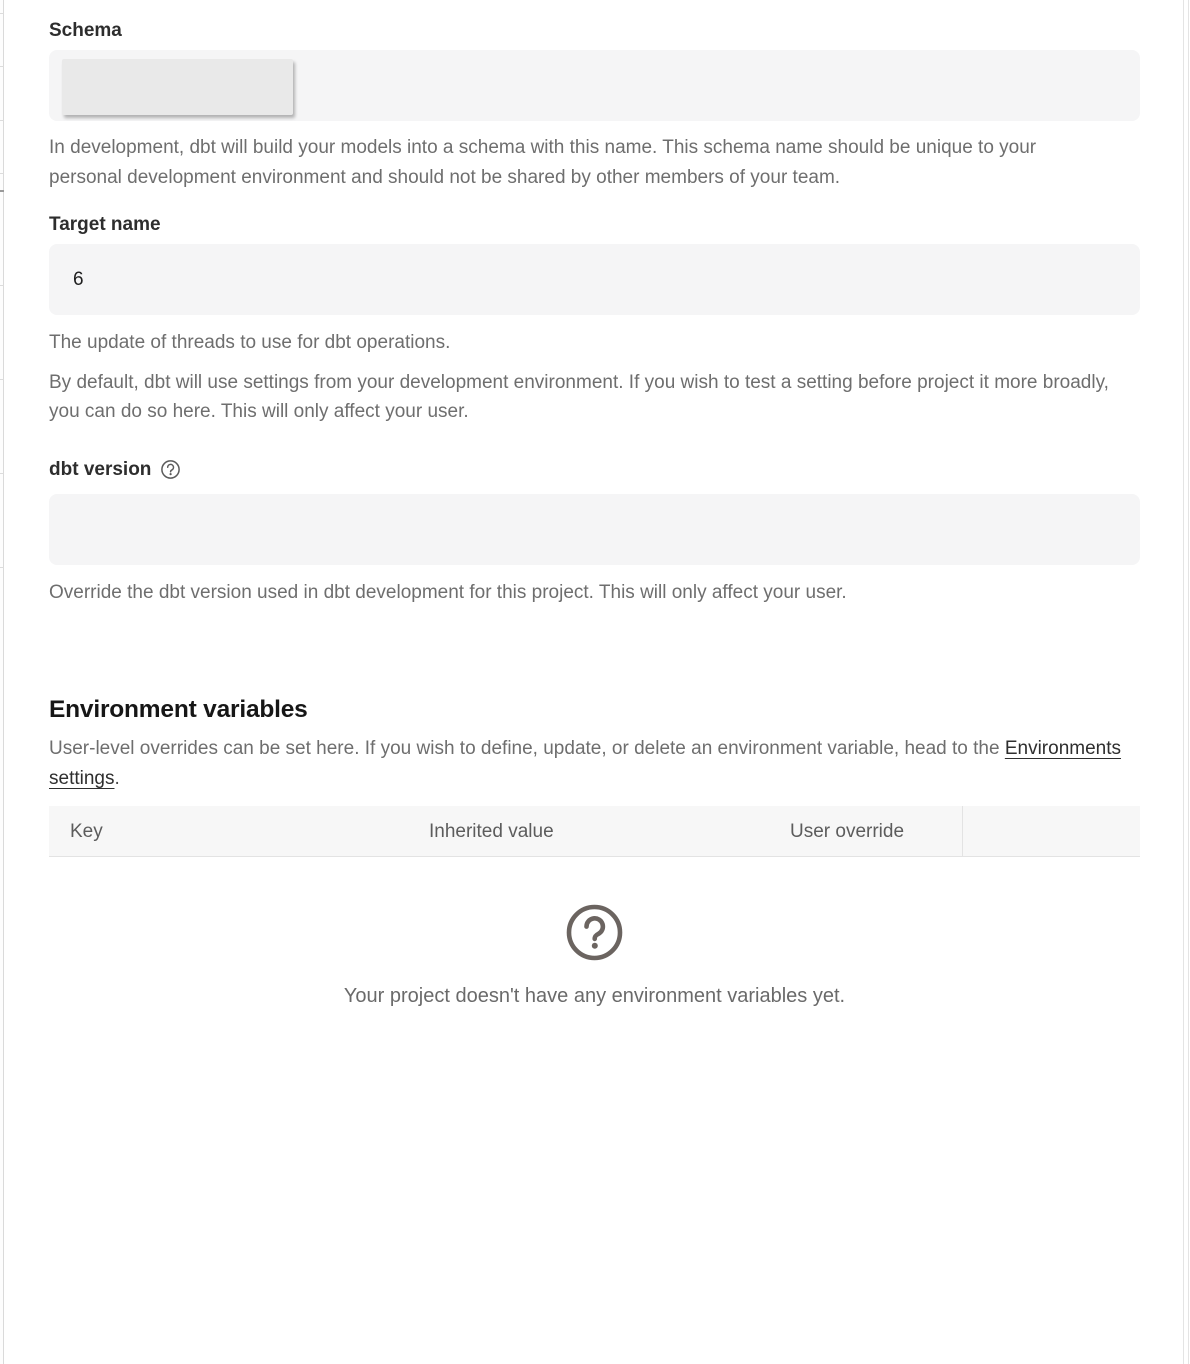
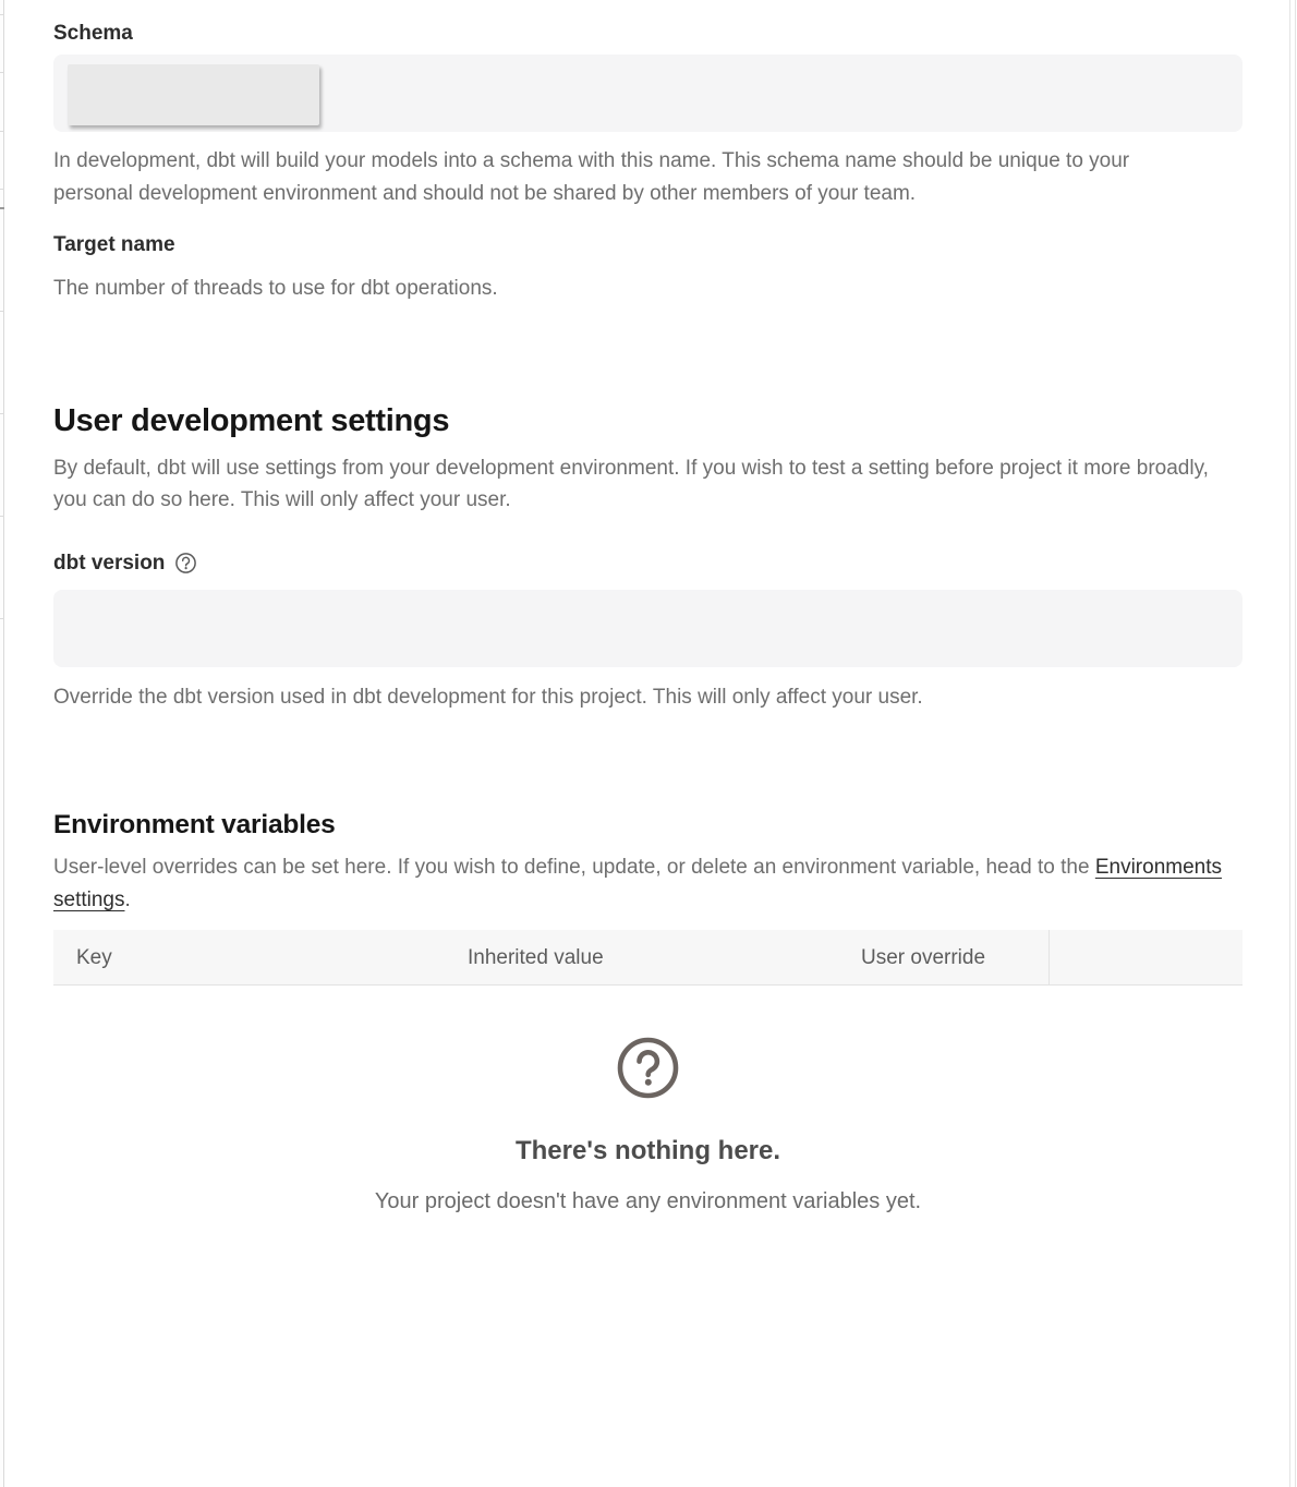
  Schema
  In development, dbt will build your models into a schema with this name. This schema name should be unique to your personal development environment and should not be shared by other members of your team.
  Target name
- 6
- The update of threads to use for dbt operations.
+ The number of threads to use for dbt operations.
+ User development settings
  By default, dbt will use settings from your development environment. If you wish to test a setting before project it more broadly, you can do so here. This will only affect your user.
  dbt version
  Override the dbt version used in dbt development for this project. This will only affect your user.
  Environment variables
  User-level overrides can be set here. If you wish to define, update, or delete an environment variable, head to the Environments settings.
  Key
  Inherited value
  User override
+ There's nothing here.
  Your project doesn't have any environment variables yet.
